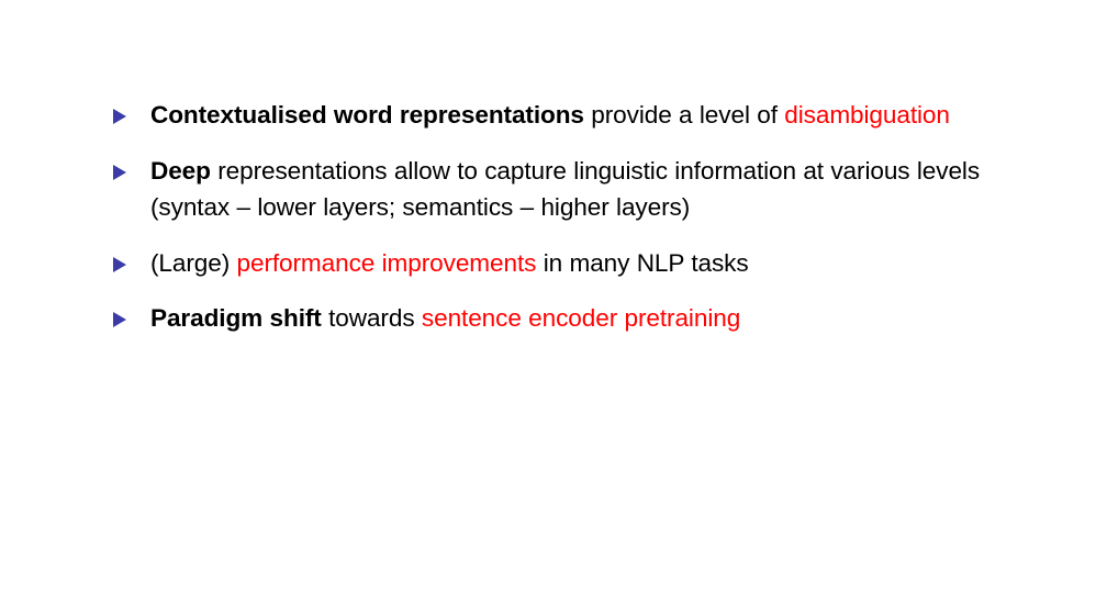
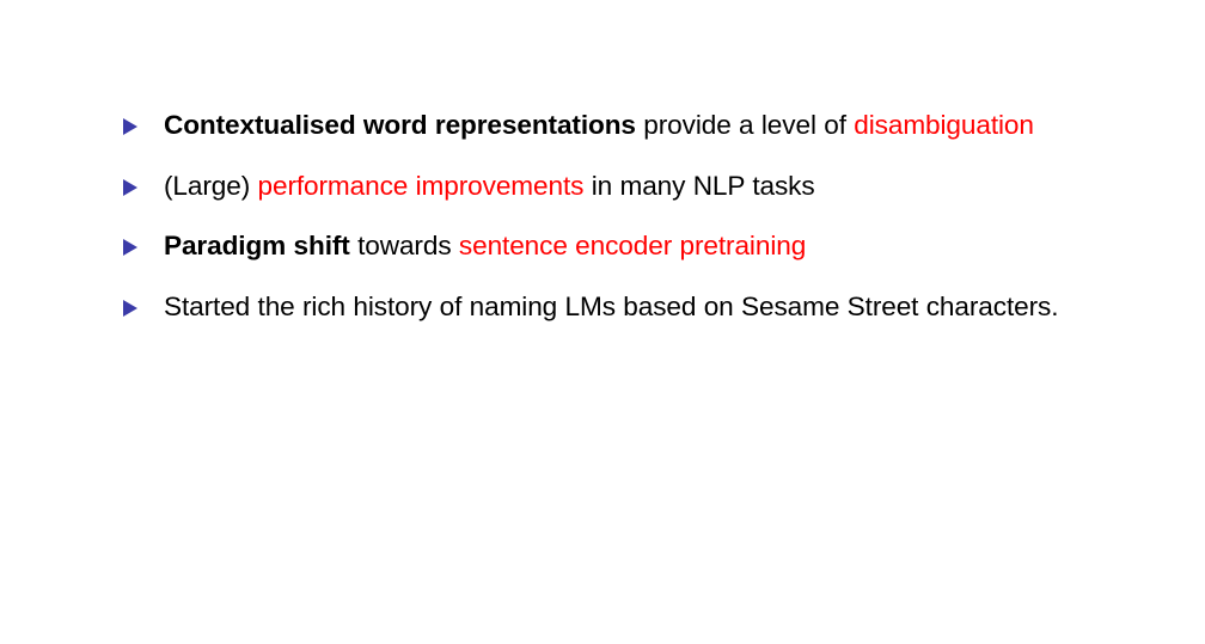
  Contextualised word representations provide a level of disambiguation
- Deep representations allow to capture linguistic information at various levels (syntax – lower layers; semantics – higher layers)
  (Large) performance improvements in many NLP tasks
  Paradigm shift towards sentence encoder pretraining
+ Started the rich history of naming LMs based on Sesame Street characters.
